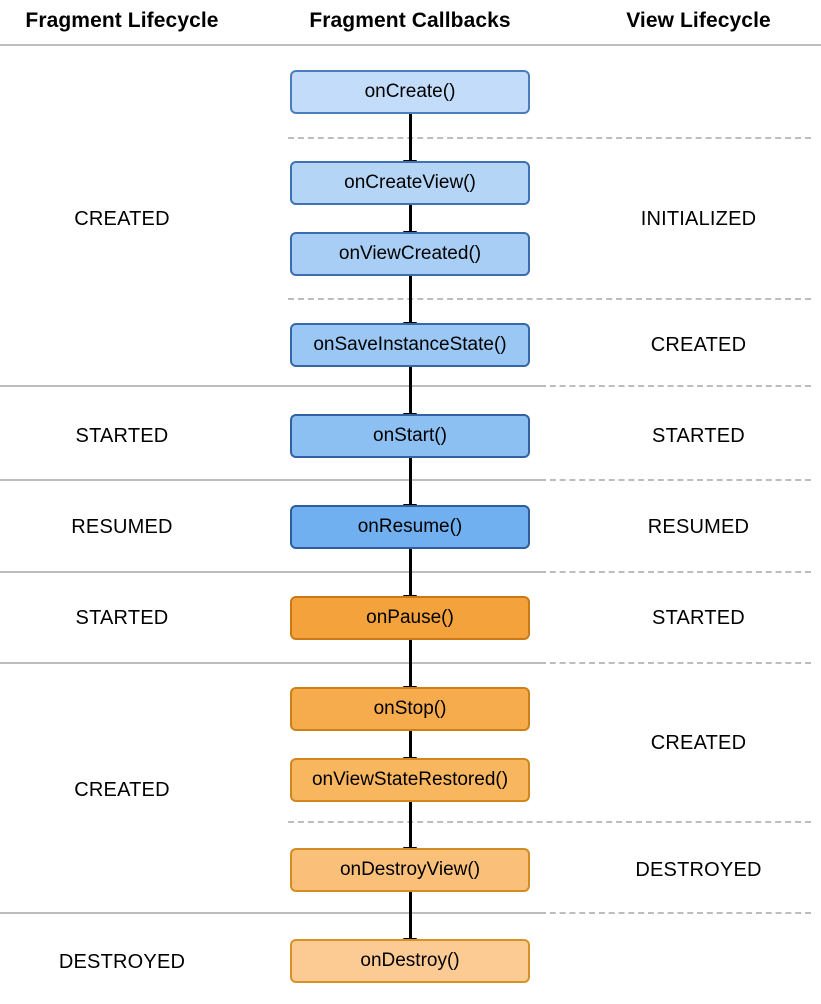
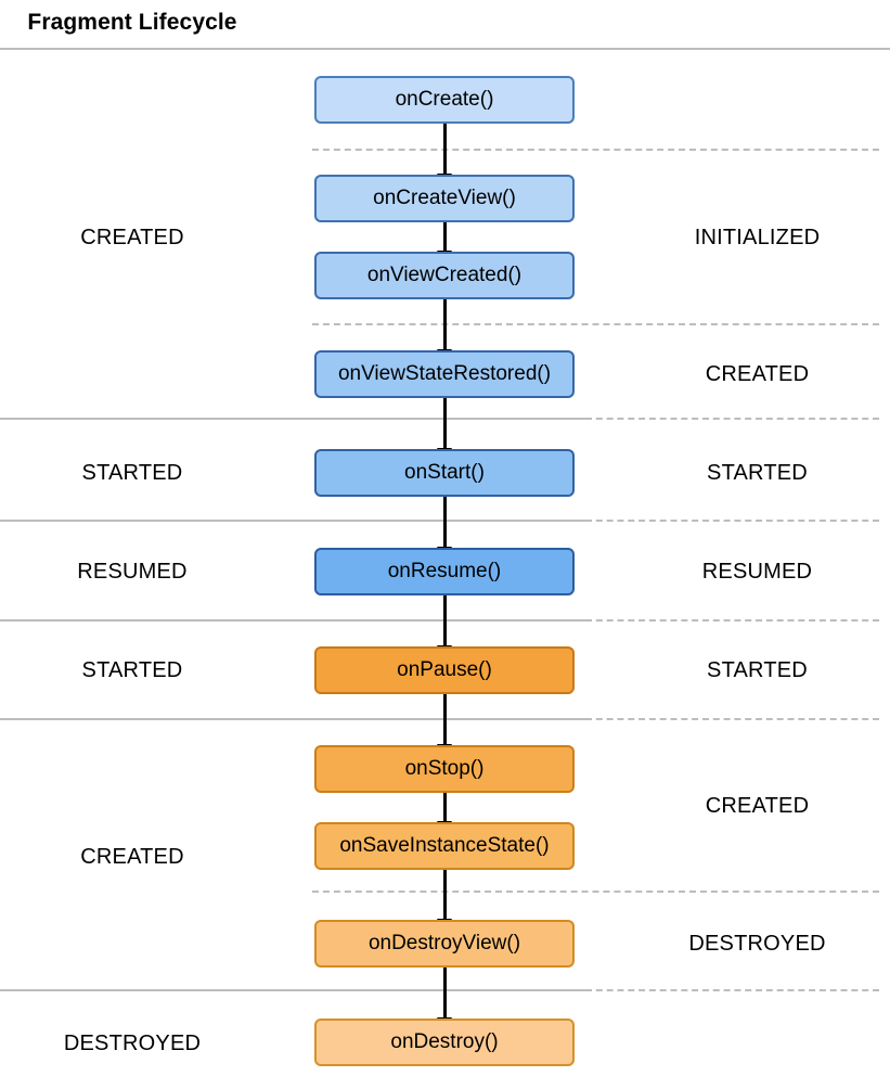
  Fragment Lifecycle
- Fragment Callbacks
- View Lifecycle
  CREATED
  STARTED
  RESUMED
  STARTED
  CREATED
  DESTROYED
  INITIALIZED
  CREATED
  STARTED
  RESUMED
  STARTED
  CREATED
  DESTROYED
  onCreate()
  onCreateView()
  onViewCreated()
- onSaveInstanceState()
+ onViewStateRestored()
  onStart()
  onResume()
  onPause()
  onStop()
- onViewStateRestored()
+ onSaveInstanceState()
  onDestroyView()
  onDestroy()
